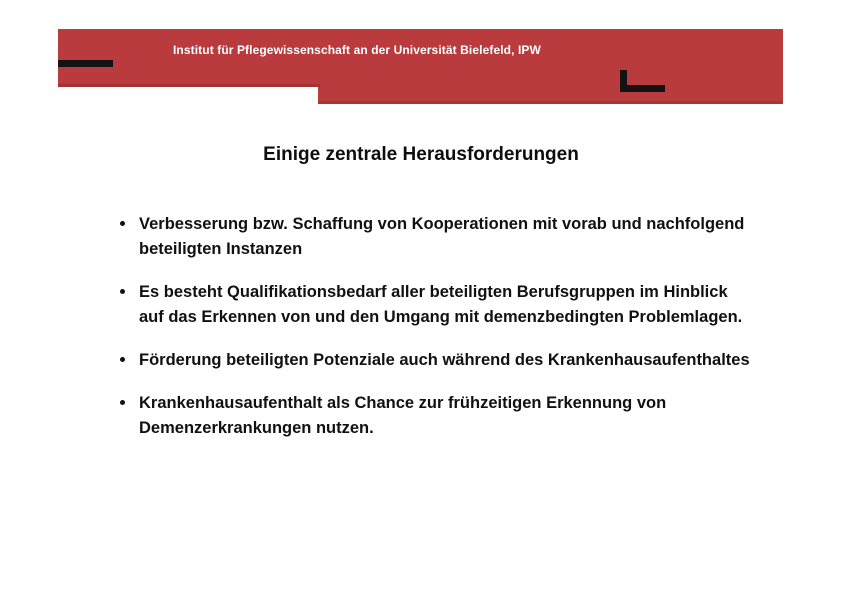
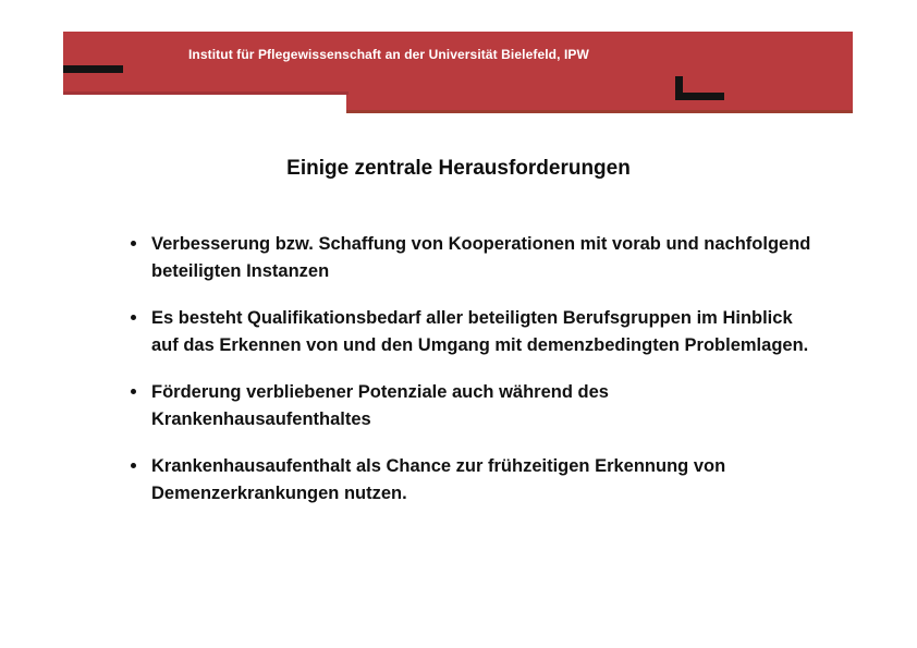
  Institut für Pflegewissenschaft an der Universität Bielefeld, IPW
  Einige zentrale Herausforderungen
  Verbesserung bzw. Schaffung von Kooperationen mit vorab und nachfolgend beteiligten Instanzen
  Es besteht Qualifikationsbedarf aller beteiligten Berufsgruppen im Hinblick auf das Erkennen von und den Umgang mit demenzbedingten Problemlagen.
- Förderung beteiligten Potenziale auch während des Krankenhausaufenthaltes
+ Förderung verbliebener Potenziale auch während des Krankenhausaufenthaltes
  Krankenhausaufenthalt als Chance zur frühzeitigen Erkennung von Demenzerkrankungen nutzen.
